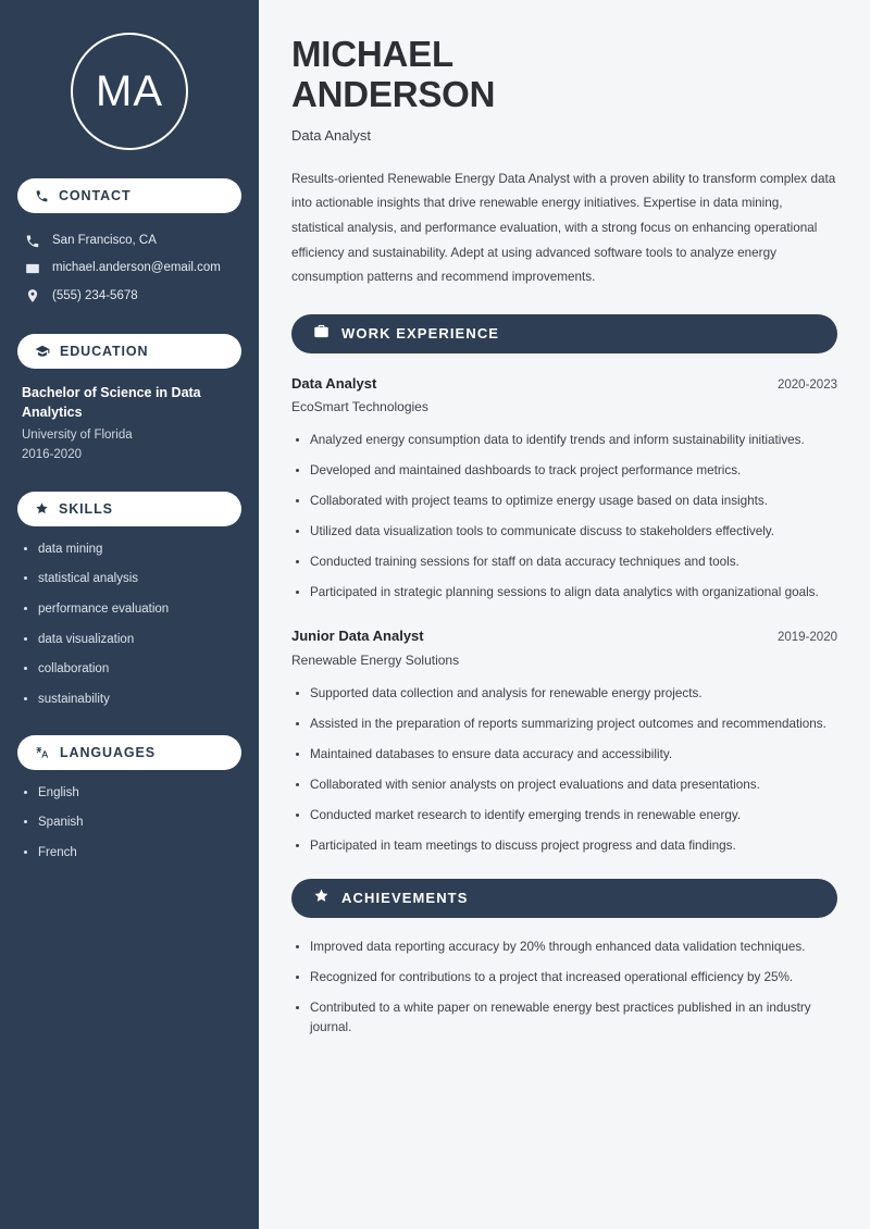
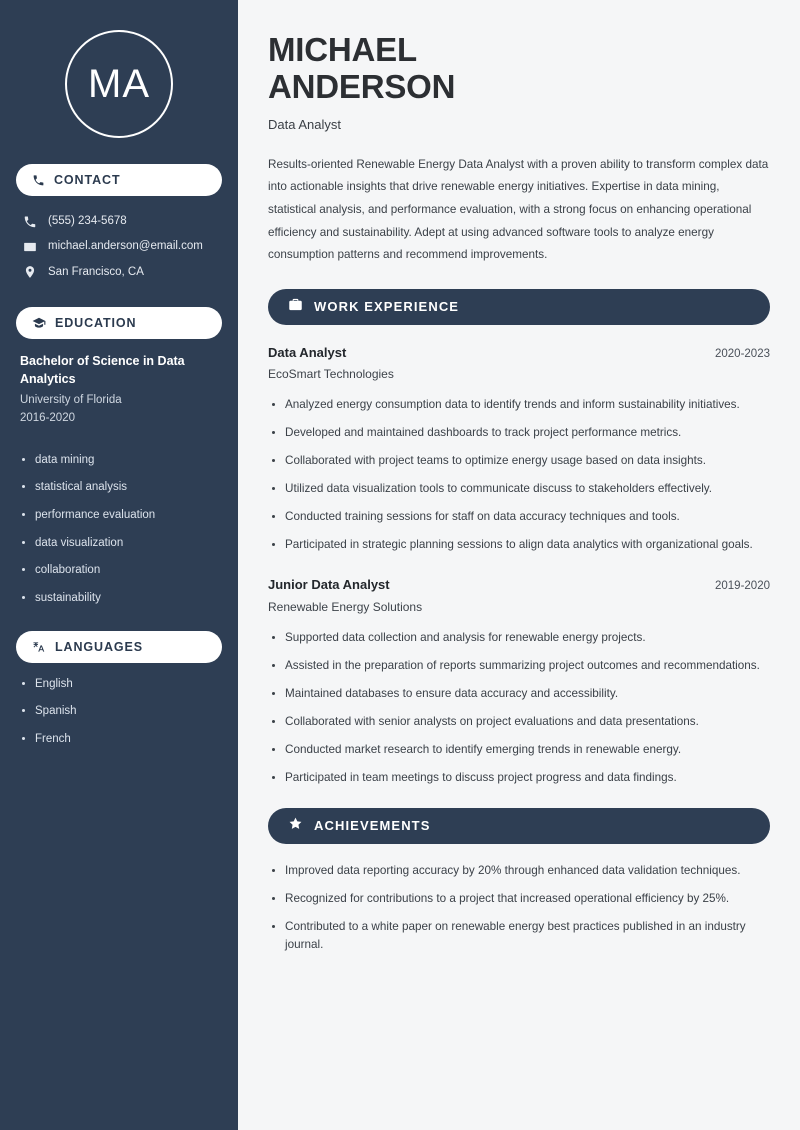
  MA
  CONTACT
- San Francisco, CA
+ (555) 234-5678
  michael.anderson@email.com
- (555) 234-5678
+ San Francisco, CA
  EDUCATION
  Bachelor of Science in Data Analytics
  University of Florida
  2016-2020
- SKILLS
  data mining
  statistical analysis
  performance evaluation
  data visualization
  collaboration
  sustainability
  LANGUAGES
  English
  Spanish
  French
  MICHAEL
  ANDERSON
  Data Analyst
  Results-oriented Renewable Energy Data Analyst with a proven ability to transform complex data into actionable insights that drive renewable energy initiatives. Expertise in data mining, statistical analysis, and performance evaluation, with a strong focus on enhancing operational efficiency and sustainability. Adept at using advanced software tools to analyze energy consumption patterns and recommend improvements.
  WORK EXPERIENCE
  Data Analyst
  2020-2023
  EcoSmart Technologies
  Analyzed energy consumption data to identify trends and inform sustainability initiatives.
  Developed and maintained dashboards to track project performance metrics.
  Collaborated with project teams to optimize energy usage based on data insights.
  Utilized data visualization tools to communicate discuss to stakeholders effectively.
  Conducted training sessions for staff on data accuracy techniques and tools.
  Participated in strategic planning sessions to align data analytics with organizational goals.
  Junior Data Analyst
  2019-2020
  Renewable Energy Solutions
  Supported data collection and analysis for renewable energy projects.
  Assisted in the preparation of reports summarizing project outcomes and recommendations.
  Maintained databases to ensure data accuracy and accessibility.
  Collaborated with senior analysts on project evaluations and data presentations.
  Conducted market research to identify emerging trends in renewable energy.
  Participated in team meetings to discuss project progress and data findings.
  ACHIEVEMENTS
  Improved data reporting accuracy by 20% through enhanced data validation techniques.
  Recognized for contributions to a project that increased operational efficiency by 25%.
  Contributed to a white paper on renewable energy best practices published in an industry journal.
